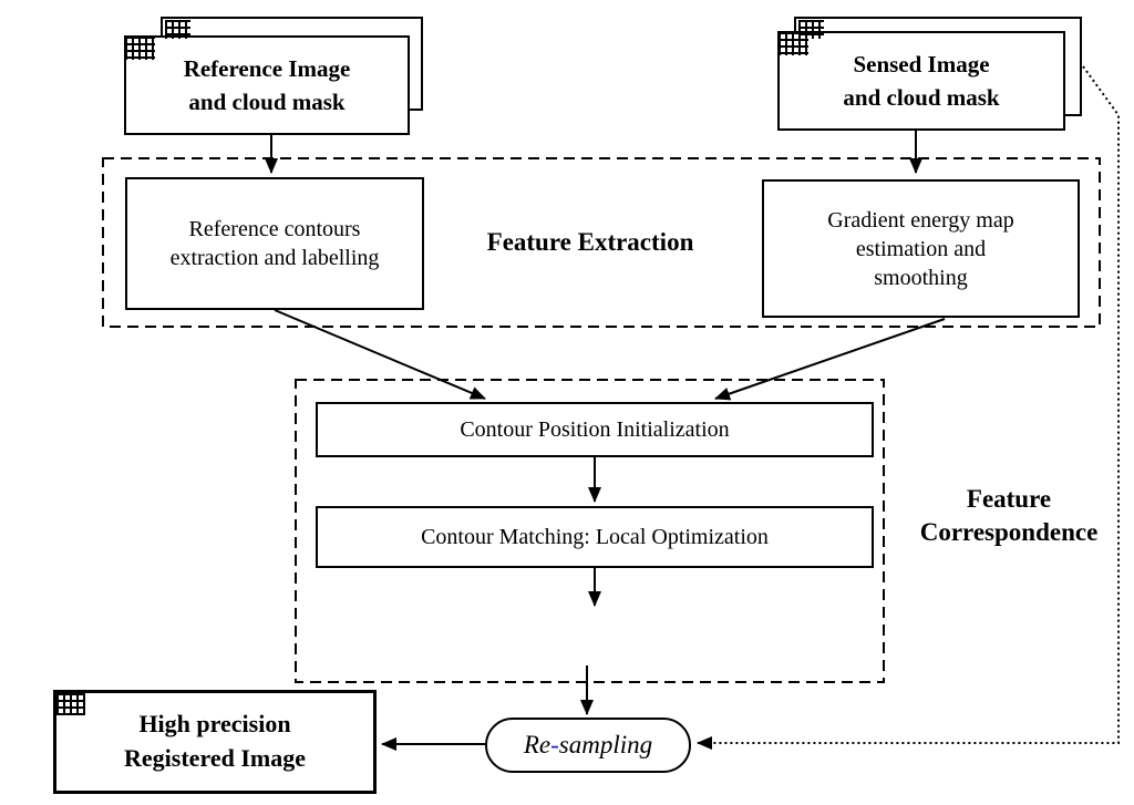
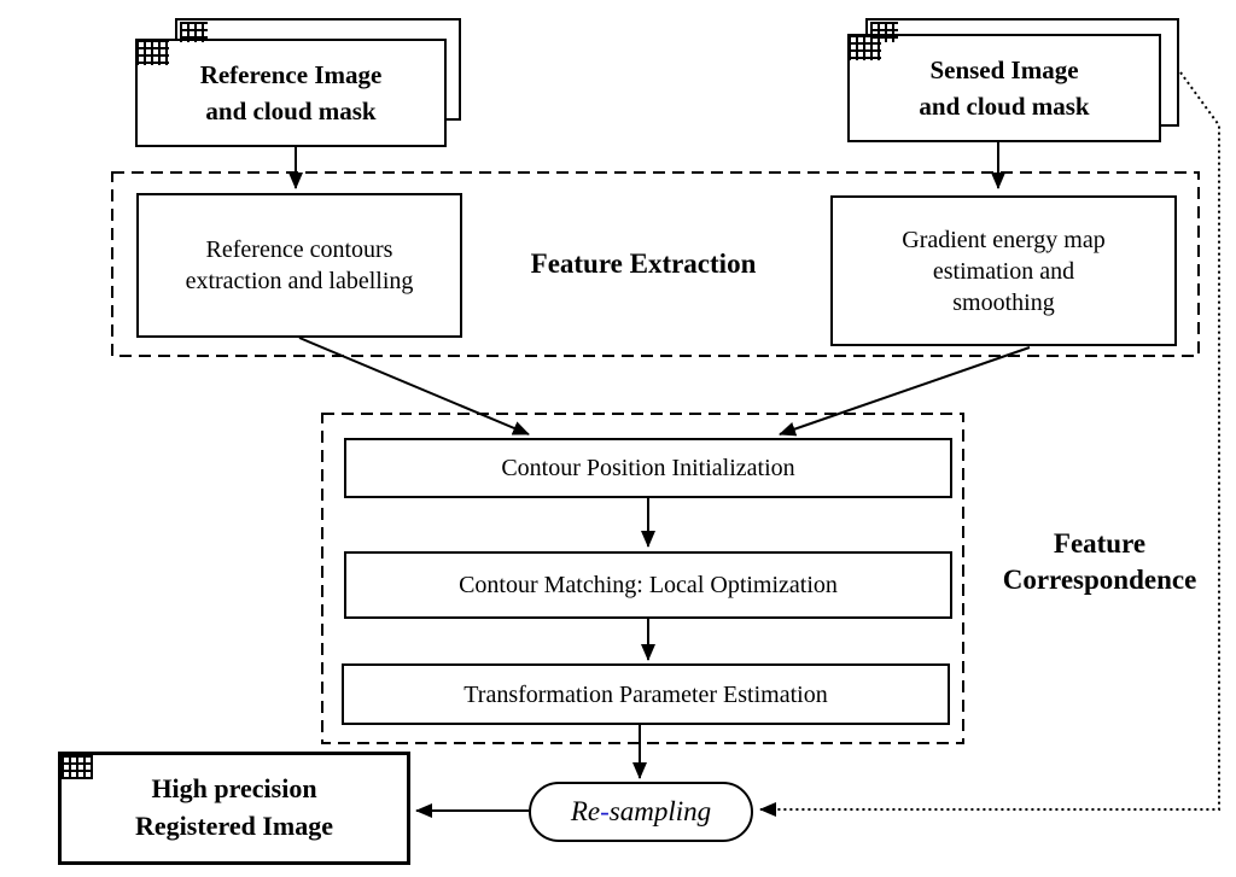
  Reference Image
  and cloud mask
  Sensed Image
  and cloud mask
  Feature Extraction
  Reference contours
  extraction and labelling
  Gradient energy map
  estimation and
  smoothing
  Feature
  Correspondence
  Contour Position Initialization
  Contour Matching: Local Optimization
+ Transformation Parameter Estimation
  Re
  -
  sampling
  High precision
  Registered Image
